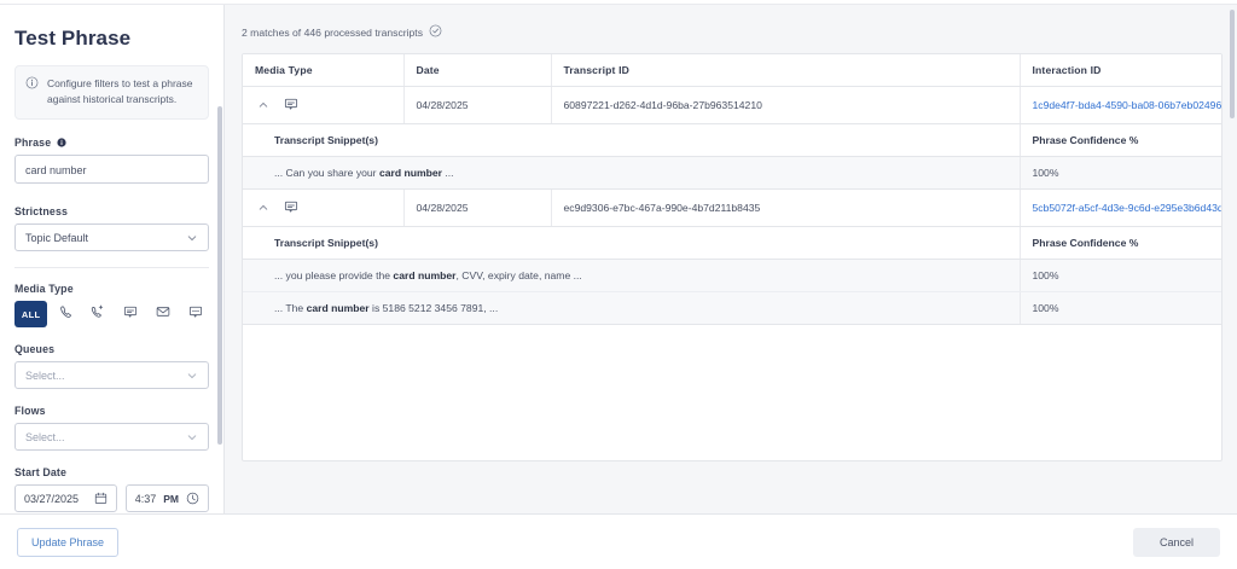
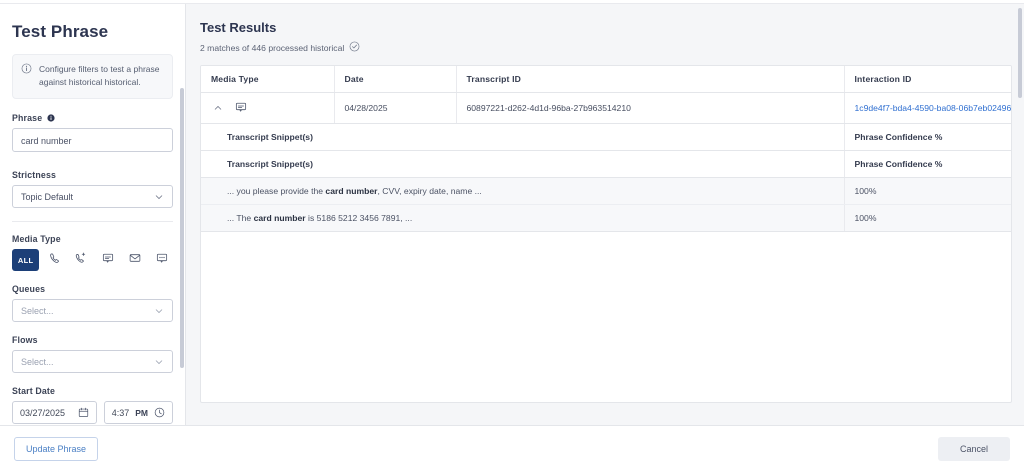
  Test Phrase
- Configure filters to test a phrase against historical transcripts.
+ Configure filters to test a phrase against historical historical.
  Phrase
  card number
  Strictness
  Topic Default
  Media Type
  ALL
  Queues
  Select...
  Flows
  Select...
  Start Date
  03/27/2025
  4:37
  PM
+ Test Results
- 2 matches of 446 processed transcripts
+ 2 matches of 446 processed historical
  Media Type	Date	Transcript ID	Interaction ID
  	04/28/2025	60897221-d262-4d1d-96ba-27b963514210	1c9de4f7-bda4-4590-ba08-06b7eb02496
  Transcript Snippet(s)	Phrase Confidence %
- ... Can you share your card number ...	100%
- 	04/28/2025	ec9d9306-e7bc-467a-990e-4b7d211b8435	5cb5072f-a5cf-4d3e-9c6d-e295e3b6d43d
  Transcript Snippet(s)	Phrase Confidence %
  ... you please provide the card number, CVV, expiry date, name ...	100%
  ... The card number is 5186 5212 3456 7891, ...	100%
  Update Phrase
  Cancel
